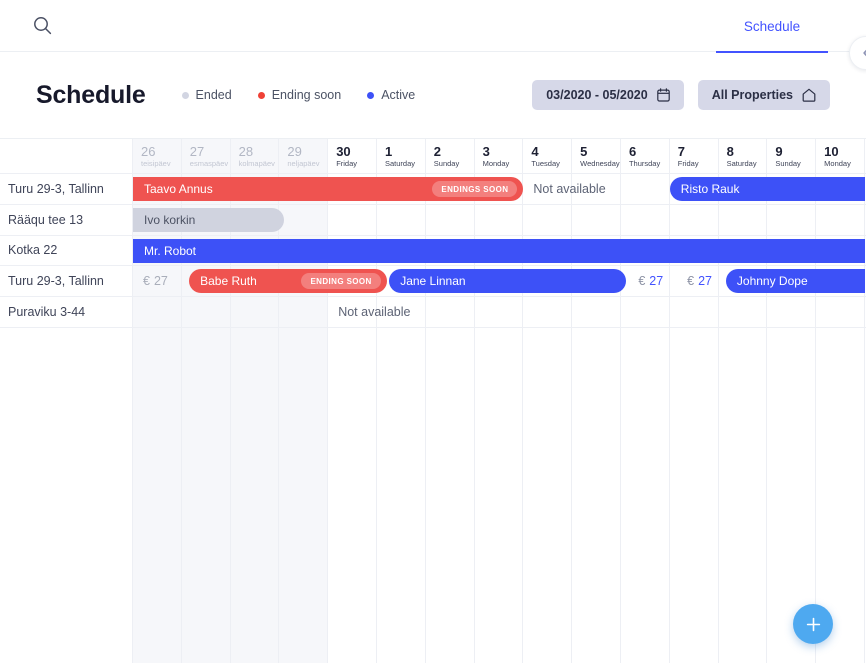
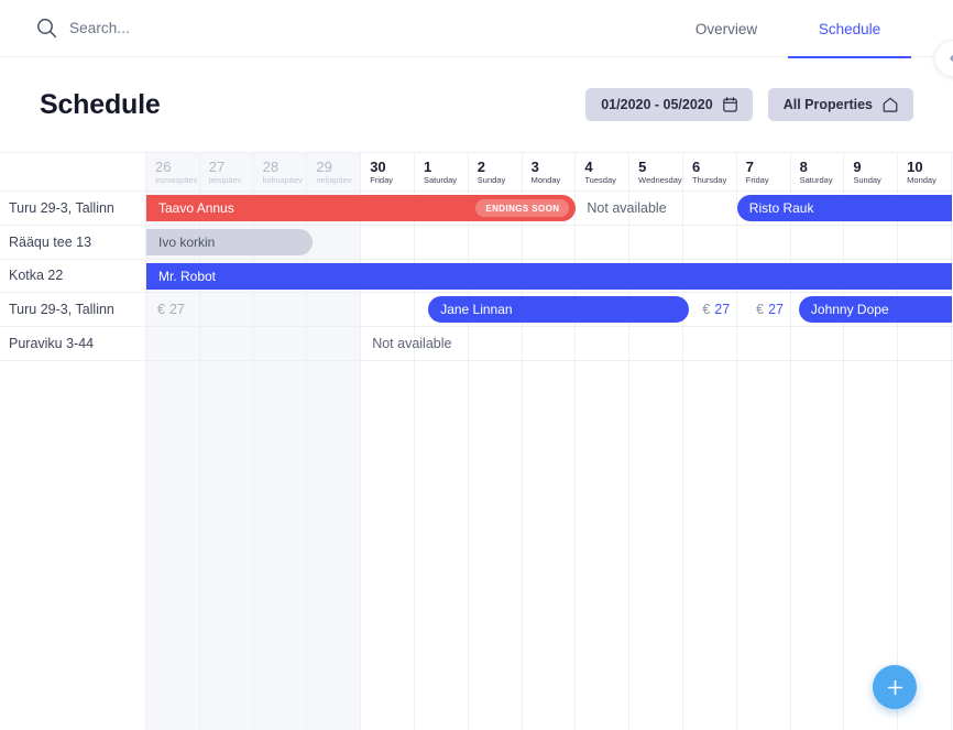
+ Search...
+ Overview
  Schedule
  Schedule
- Ended
- Ending soon
- Active
- 03/2020 - 05/2020
+ 01/2020 - 05/2020
  All Properties
  26
- teisipäev
+ esmaspäev
  27
- esmaspäev
+ teisipäev
  28
  kolmapäev
  29
  neljapäev
  30
  Friday
  1
  Saturday
  2
  Sunday
  3
  Monday
  4
  Tuesday
  5
  Wednesday
  6
  Thursday
  7
  Friday
  8
  Saturday
  9
  Sunday
  10
  Monday
  Turu 29-3, Tallinn
  Not available
  Taavo Annus
  ENDINGS SOON
  Risto Rauk
  Rääqu tee 13
  Ivo korkin
  Kotka 22
  Mr. Robot
  Turu 29-3, Tallinn
  €
  27
  €
  27
  €
  27
- Babe Ruth
- ENDING SOON
  Jane Linnan
  Johnny Dope
  Puraviku 3-44
  Not available
